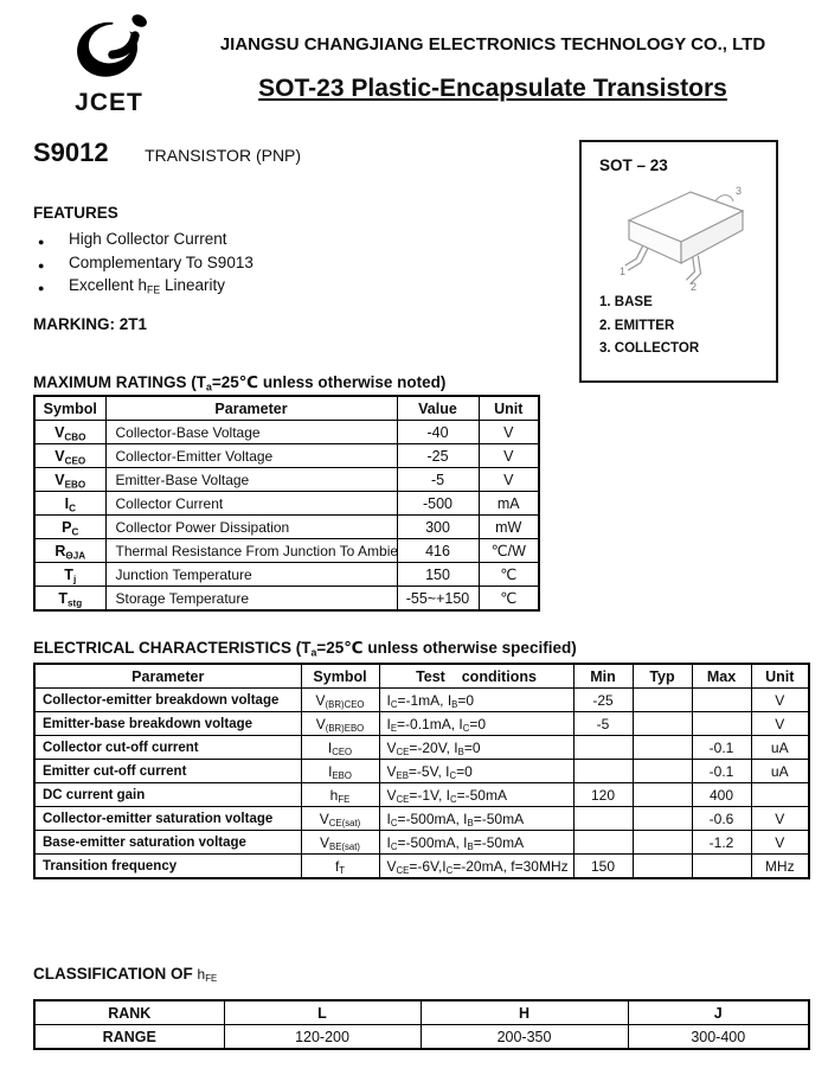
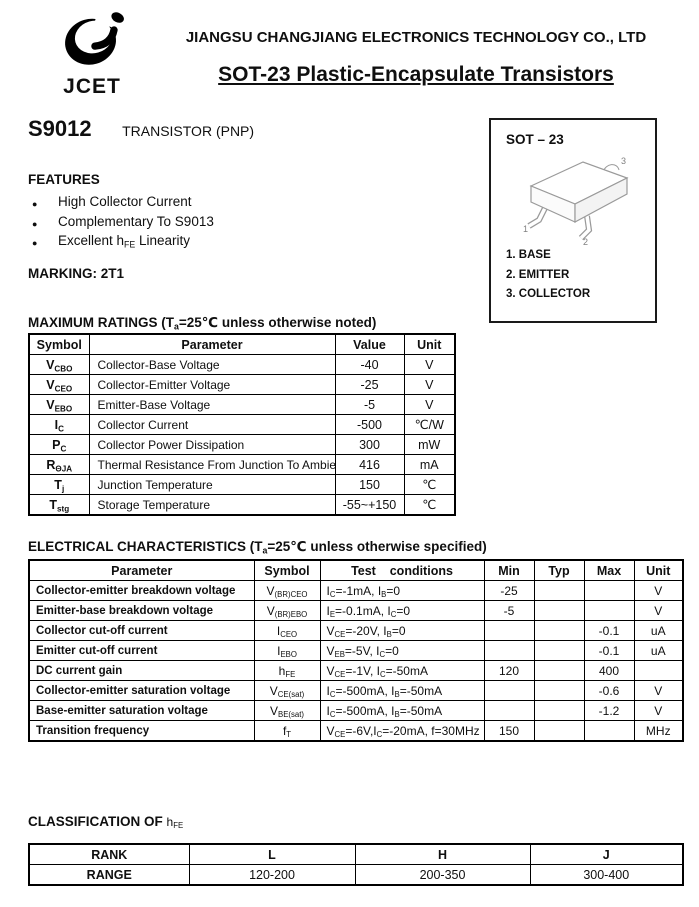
  JCET
  JIANGSU CHANGJIANG ELECTRONICS TECHNOLOGY CO., LTD
  SOT-23 Plastic-Encapsulate Transistors
  S9012 TRANSISTOR (PNP)
  FEATURES
  High Collector Current
  Complementary To S9013
  Excellent hFE Linearity
  MARKING: 2T1
  SOT – 23
  1
  2
  3
  1. BASE
  2. EMITTER
  3. COLLECTOR
  MAXIMUM RATINGS (Ta=25℃ unless otherwise noted)
  Symbol	Parameter	Value	Unit
  VCBO	Collector-Base Voltage	-40	V
  VCEO	Collector-Emitter Voltage	-25	V
  VEBO	Emitter-Base Voltage	-5	V
- IC	Collector Current	-500	mA
+ IC	Collector Current	-500	℃/W
  PC	Collector Power Dissipation	300	mW
- RΘJA	Thermal Resistance From Junction To Ambie	416	℃/W
+ RΘJA	Thermal Resistance From Junction To Ambie	416	mA
  Tj	Junction Temperature	150	℃
  Tstg	Storage Temperature	-55~+150	℃
  ELECTRICAL CHARACTERISTICS (Ta=25℃ unless otherwise specified)
  Parameter	Symbol	Test conditions	Min	Typ	Max	Unit
  Collector-emitter breakdown voltage	V(BR)CEO	IC=-1mA, IB=0	-25			V
  Emitter-base breakdown voltage	V(BR)EBO	IE=-0.1mA, IC=0	-5			V
  Collector cut-off current	ICEO	VCE=-20V, IB=0			-0.1	uA
  Emitter cut-off current	IEBO	VEB=-5V, IC=0			-0.1	uA
  DC current gain	hFE	VCE=-1V, IC=-50mA	120		400
  Collector-emitter saturation voltage	VCE(sat)	IC=-500mA, IB=-50mA			-0.6	V
  Base-emitter saturation voltage	VBE(sat)	IC=-500mA, IB=-50mA			-1.2	V
  Transition frequency	fT	VCE=-6V,IC=-20mA, f=30MHz	150			MHz
  CLASSIFICATION OF hFE
  RANK	L	H	J
  RANGE	120-200	200-350	300-400
